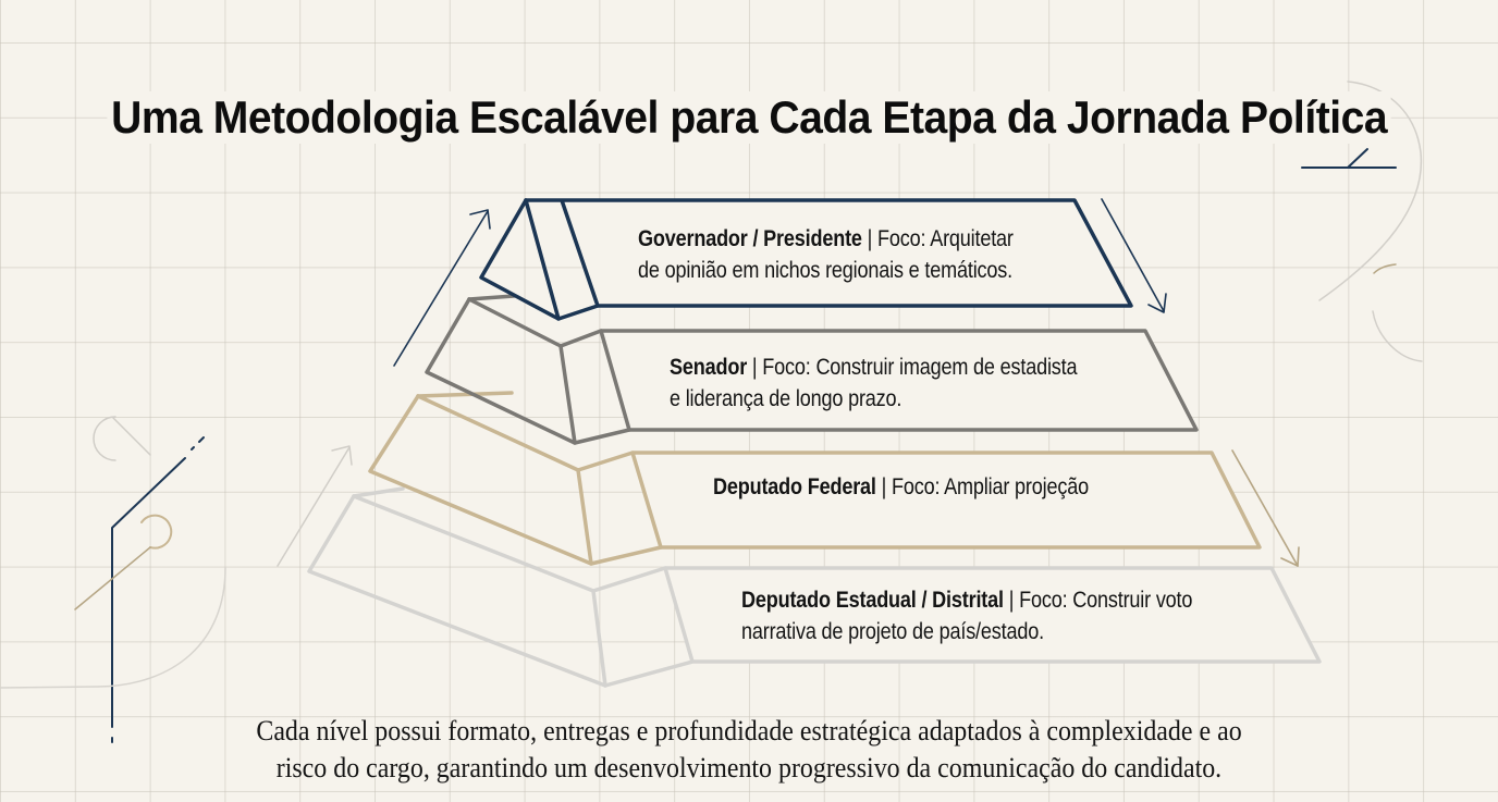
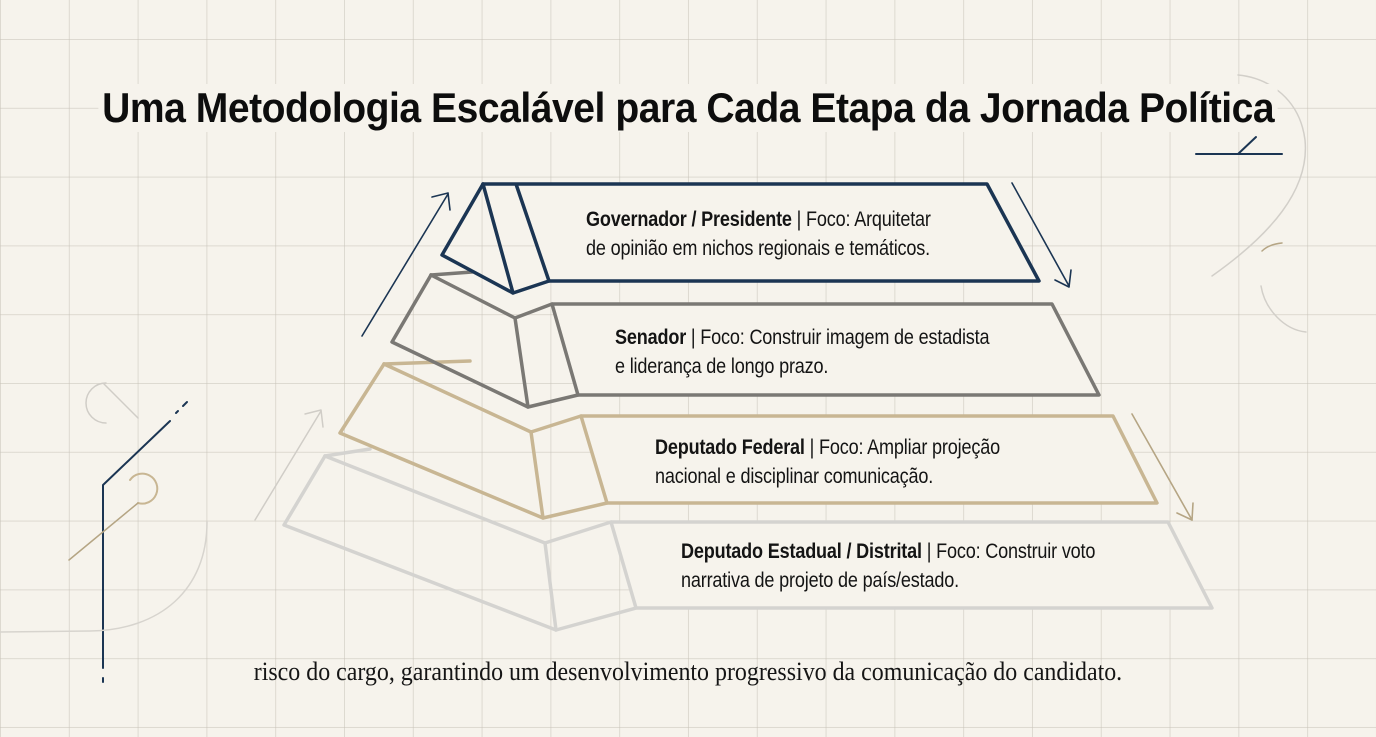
  Uma Metodologia Escalável para Cada Etapa da Jornada Política
  Governador / Presidente | Foco: Arquitetar
  de opinião em nichos regionais e temáticos.
  Senador | Foco: Construir imagem de estadista
  e liderança de longo prazo.
  Deputado Federal | Foco: Ampliar projeção
+ nacional e disciplinar comunicação.
  Deputado Estadual / Distrital | Foco: Construir voto
  narrativa de projeto de país/estado.
- Cada nível possui formato, entregas e profundidade estratégica adaptados à complexidade e ao
  risco do cargo, garantindo um desenvolvimento progressivo da comunicação do candidato.
